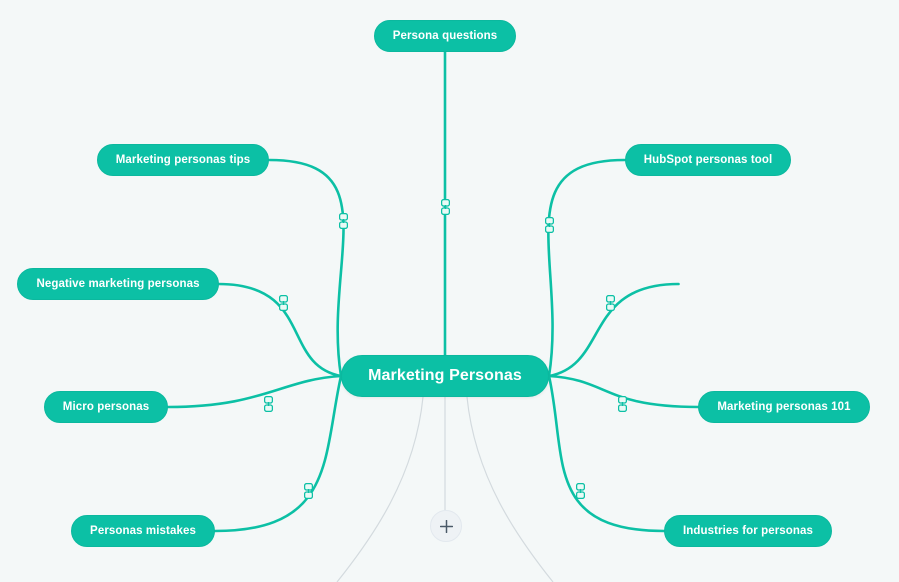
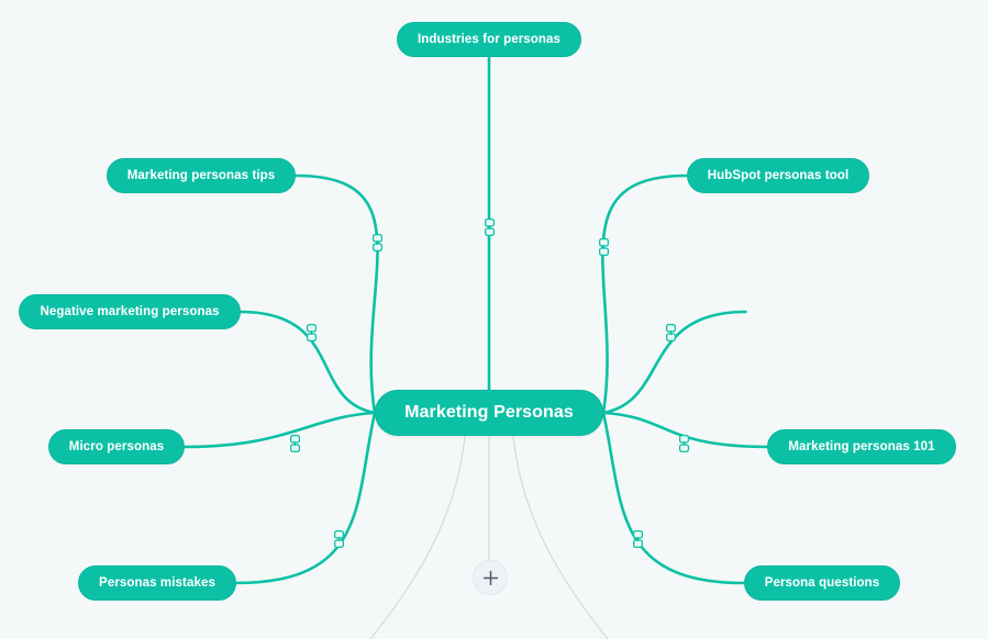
- Persona questions
+ Industries for personas
  Marketing personas tips
  Negative marketing personas
  Micro personas
  Personas mistakes
  HubSpot personas tool
  Marketing personas 101
- Industries for personas
+ Persona questions
  Marketing Personas
